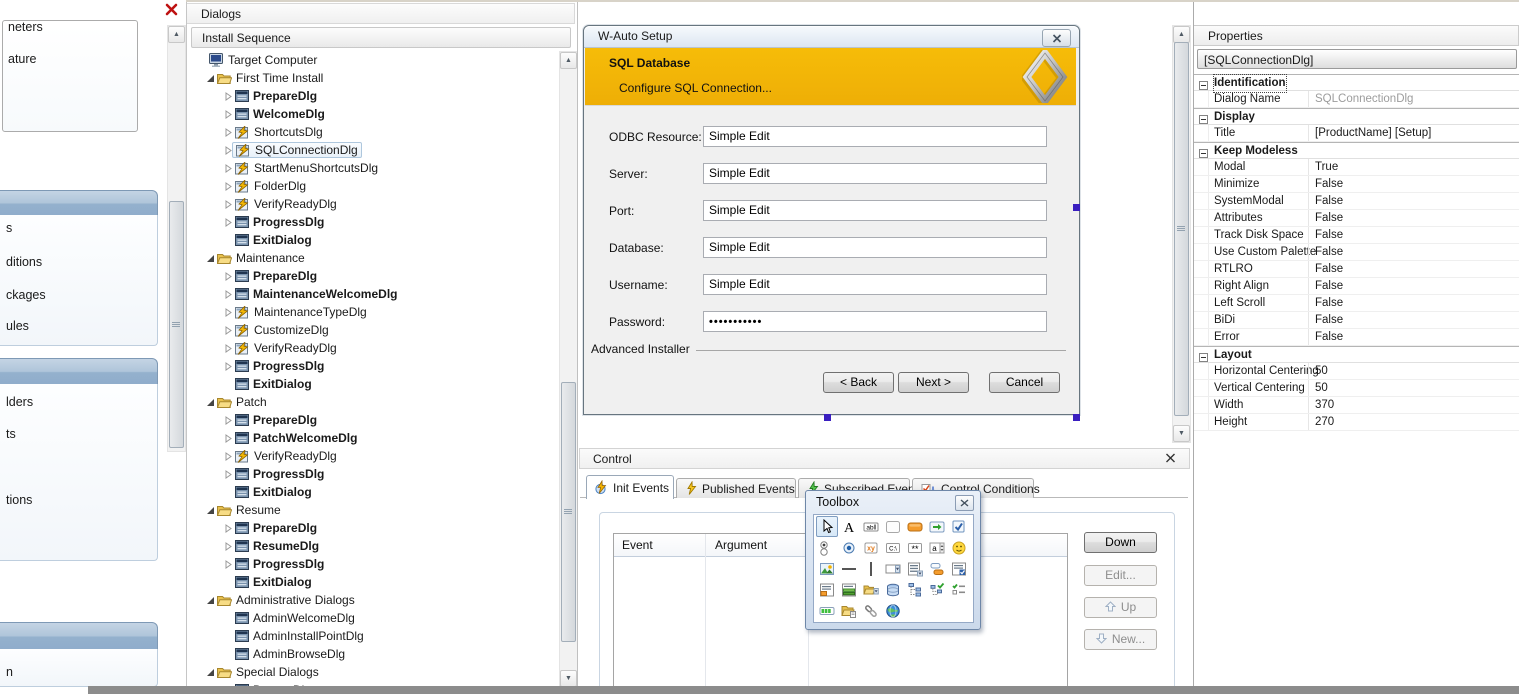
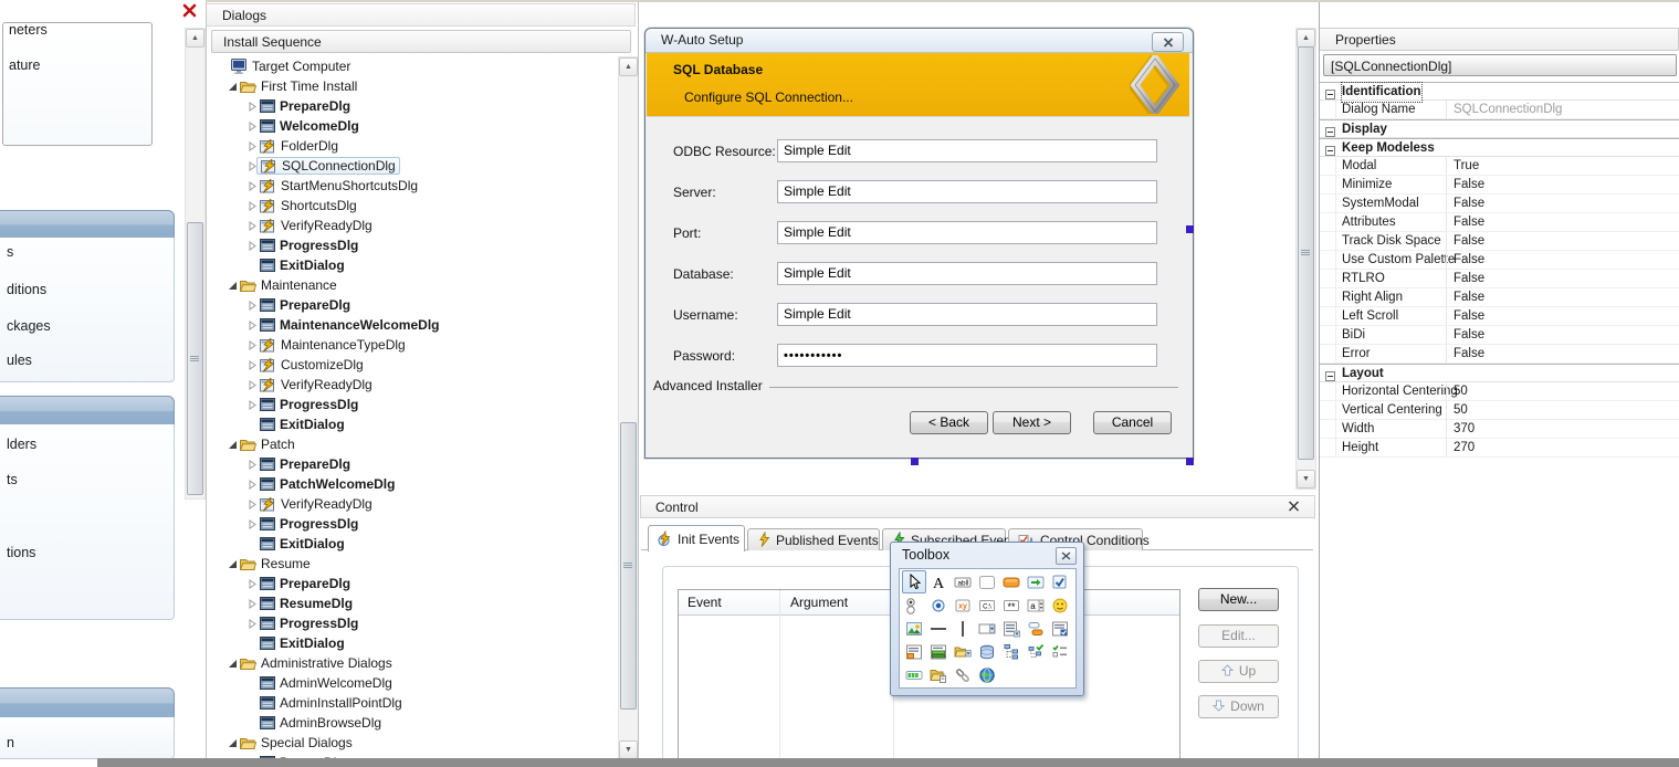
  neters
  ature
  s
  ditions
  ckages
  ules
  lders
  ts
  tions
  n
  Dialogs
  Install Sequence
  Target Computer
  First Time Install
  PrepareDlg
  WelcomeDlg
- ShortcutsDlg
+ FolderDlg
  SQLConnectionDlg
  StartMenuShortcutsDlg
- FolderDlg
+ ShortcutsDlg
  VerifyReadyDlg
  ProgressDlg
  ExitDialog
  Maintenance
  PrepareDlg
  MaintenanceWelcomeDlg
  MaintenanceTypeDlg
  CustomizeDlg
  VerifyReadyDlg
  ProgressDlg
  ExitDialog
  Patch
  PrepareDlg
  PatchWelcomeDlg
  VerifyReadyDlg
  ProgressDlg
  ExitDialog
  Resume
  PrepareDlg
  ResumeDlg
  ProgressDlg
  ExitDialog
  Administrative Dialogs
  AdminWelcomeDlg
  AdminInstallPointDlg
  AdminBrowseDlg
  Special Dialogs
  W-Auto Setup
  SQL Database
  Configure SQL Connection...
  ODBC Resource:
  Simple Edit
  Server:
  Simple Edit
  Port:
  Simple Edit
  Database:
  Simple Edit
  Username:
  Simple Edit
  Password:
  •••••••••••
  Advanced Installer
  < Back
  Next >
  Cancel
  Control
  Init Events
  Published Events
  Subscribed Eve
  Control Conditions
  Event
  Argument
- Down
+ New...
  Edit...
  Up
- New...
+ Down
  Toolbox
  A
  **
  a
  Properties
  [SQLConnectionDlg]
  Identification
  Dialog Name
  SQLConnectionDlg
  Display
- Title
- [ProductName] [Setup]
  Keep Modeless
  Modal
  True
  Minimize
  False
  SystemModal
  False
  Attributes
  False
  Track Disk Space
  False
  Use Custom Palette
  False
  RTLRO
  False
  Right Align
  False
  Left Scroll
  False
  BiDi
  False
  Error
  False
  Layout
  Horizontal Centering
  50
  Vertical Centering
  50
  Width
  370
  Height
  270
